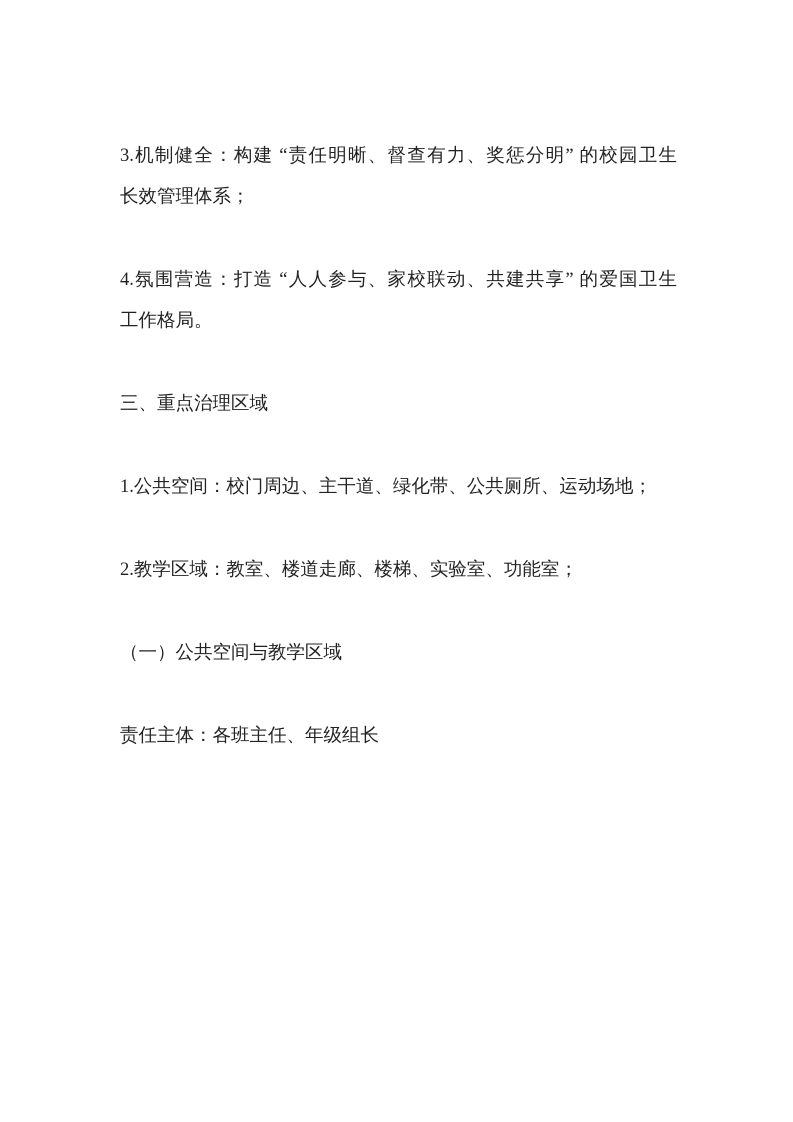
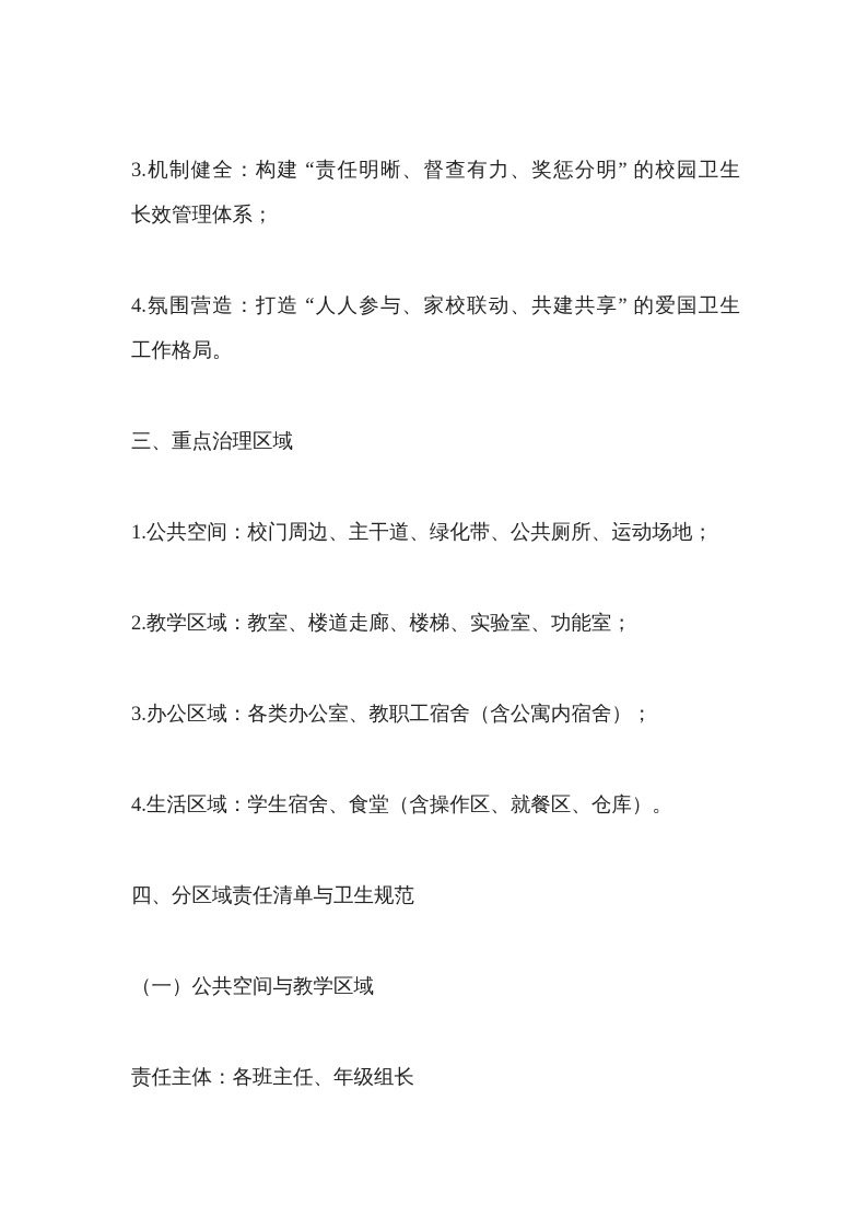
  3.机制健全：构建 “责任明晰、督查有力、奖惩分明” 的校园卫生
  长效管理体系；
  4.氛围营造：打造 “人人参与、家校联动、共建共享” 的爱国卫生
  工作格局。
  三、重点治理区域
  1.公共空间：校门周边、主干道、绿化带、公共厕所、运动场地；
  2.教学区域：教室、楼道走廊、楼梯、实验室、功能室；
+ 3.办公区域：各类办公室、教职工宿舍（含公寓内宿舍）；
+ 4.生活区域：学生宿舍、食堂（含操作区、就餐区、仓库）。
+ 四、分区域责任清单与卫生规范
  （一）公共空间与教学区域
  责任主体：各班主任、年级组长
